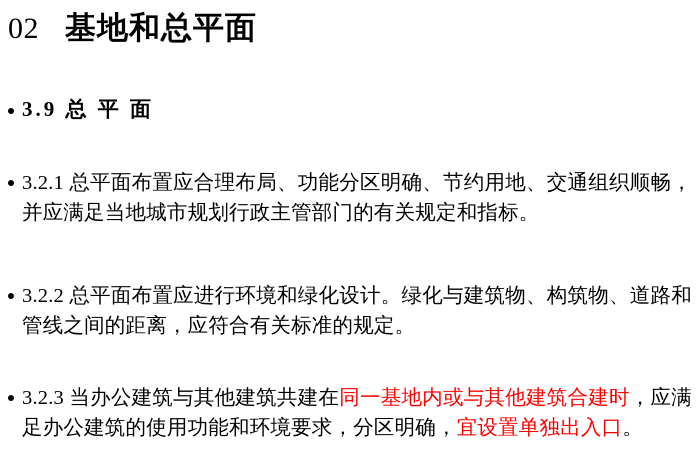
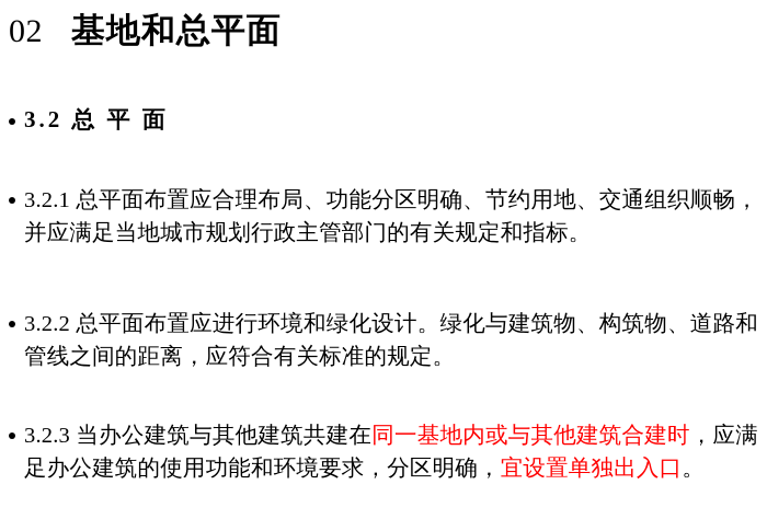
  02
  基地和总平面
- 3.9 总 平 面
+ 3.2 总 平 面
  3.2.1 总平面布置应合理布局、功能分区明确、节约用地、交通组织顺畅，并应满足当地城市规划行政主管部门的有关规定和指标。
  3.2.2 总平面布置应进行环境和绿化设计。绿化与建筑物、构筑物、道路和管线之间的距离，应符合有关标准的规定。
  3.2.3 当办公建筑与其他建筑共建在同一基地内或与其他建筑合建时，应满足办公建筑的使用功能和环境要求，分区明确，宜设置单独出入口。
